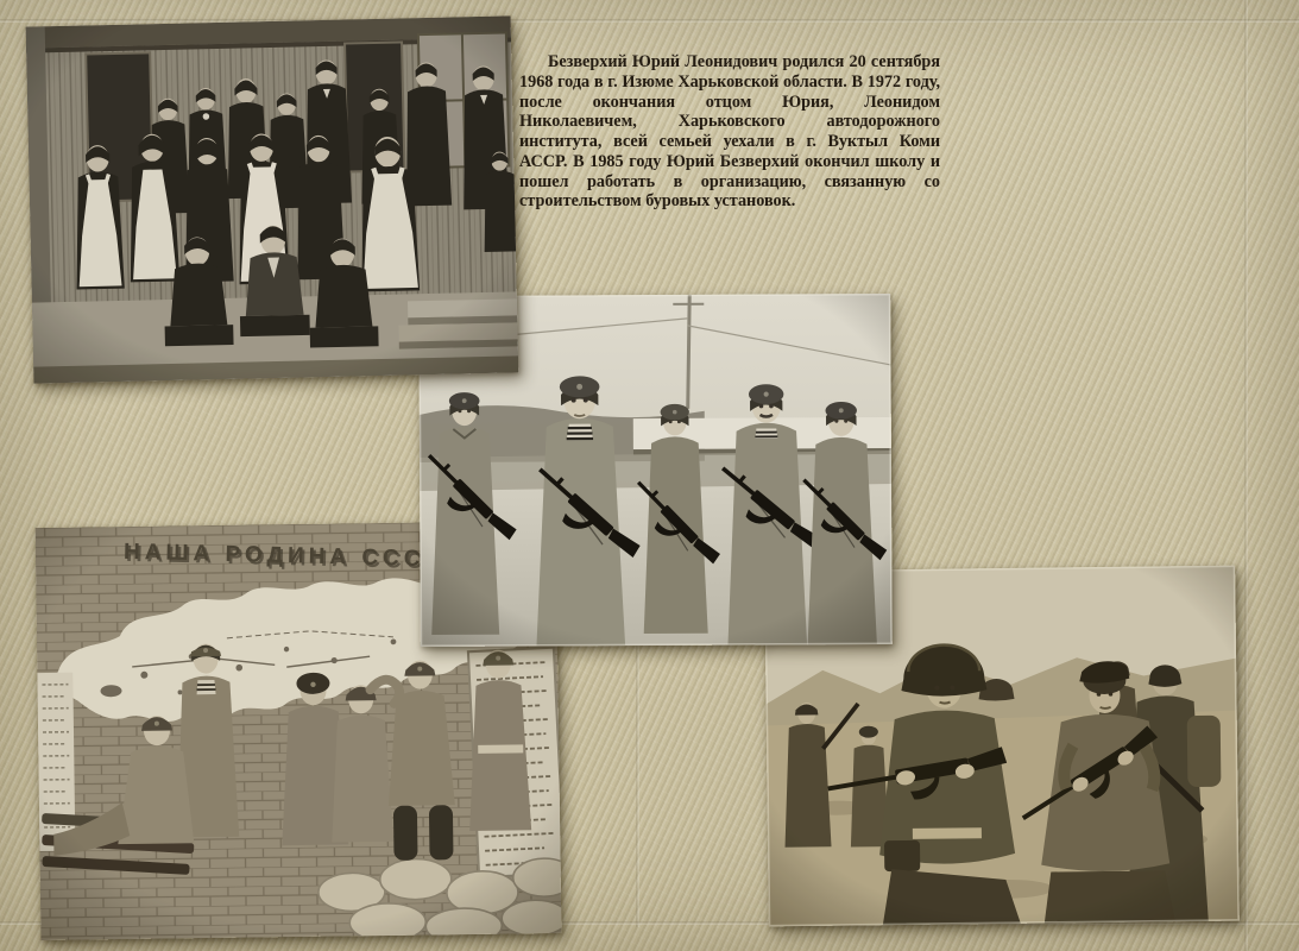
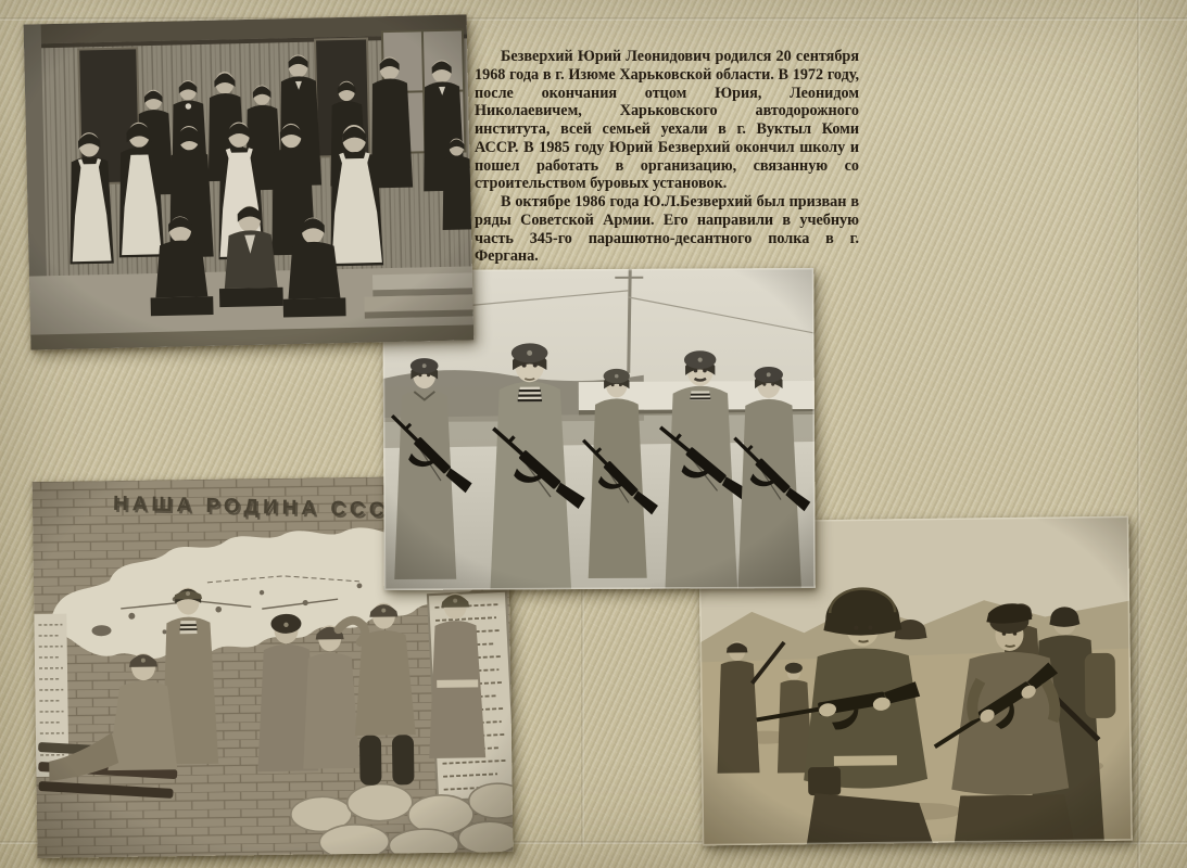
  Безверхий Юрий Леонидович родился 20 сентября 1968 года в г. Изюме Харьковской области. В 1972 году, после окончания отцом Юрия, Леонидом Николаевичем, Харьковского автодорожного института, всей семьей уехали в г. Вуктыл Коми АССР. В 1985 году Юрий Безверхий окончил школу и пошел работать в организацию, связанную со строительством буровых установок.
+ В октябре 1986 года Ю.Л.Безверхий был призван в ряды Советской Армии. Его направили в учебную часть 345-го парашютно-десантного полка в г. Фергана.
